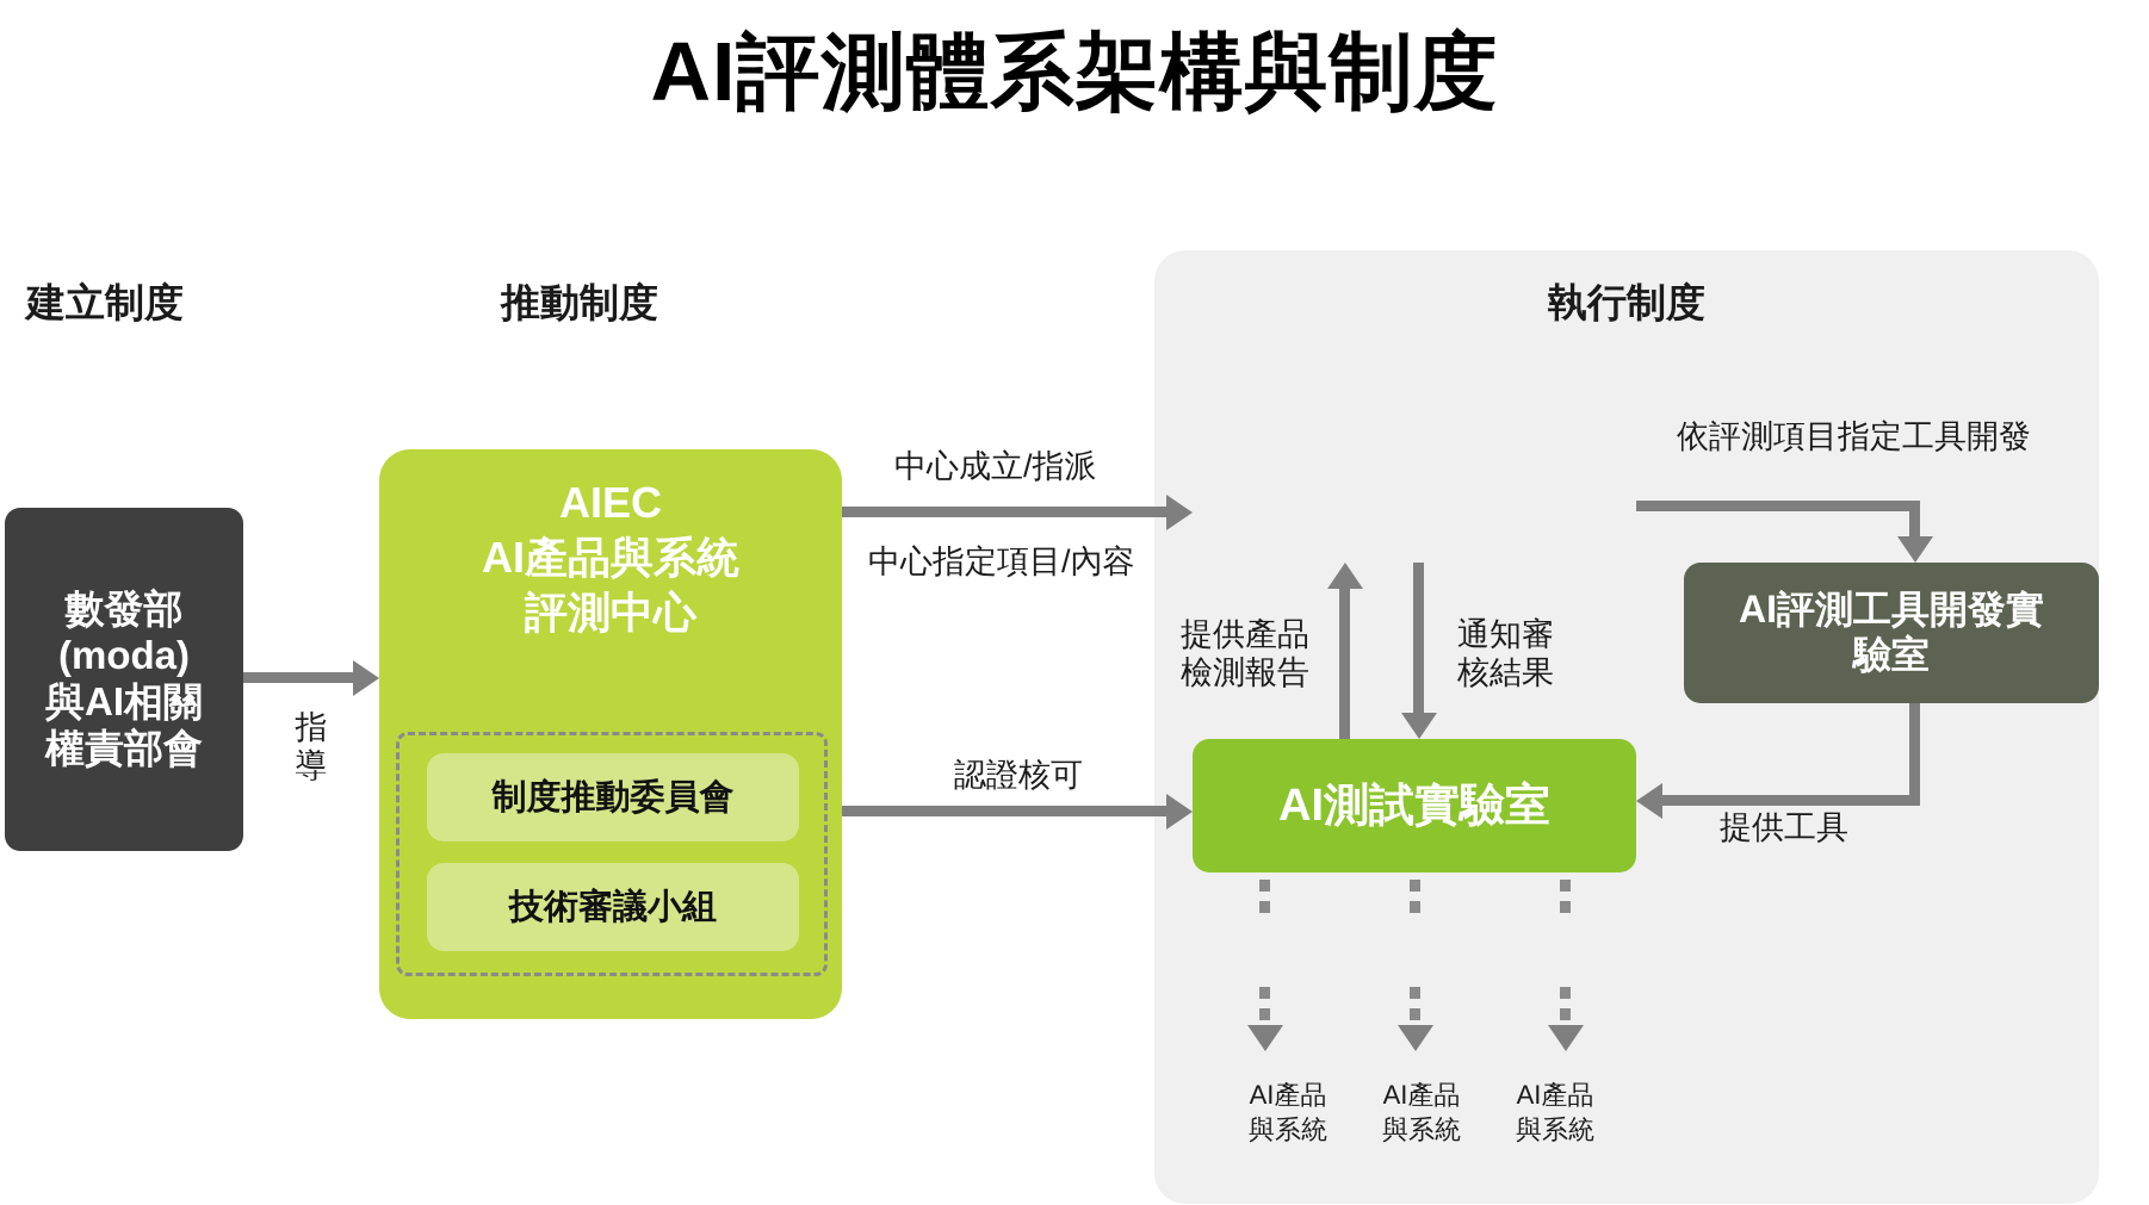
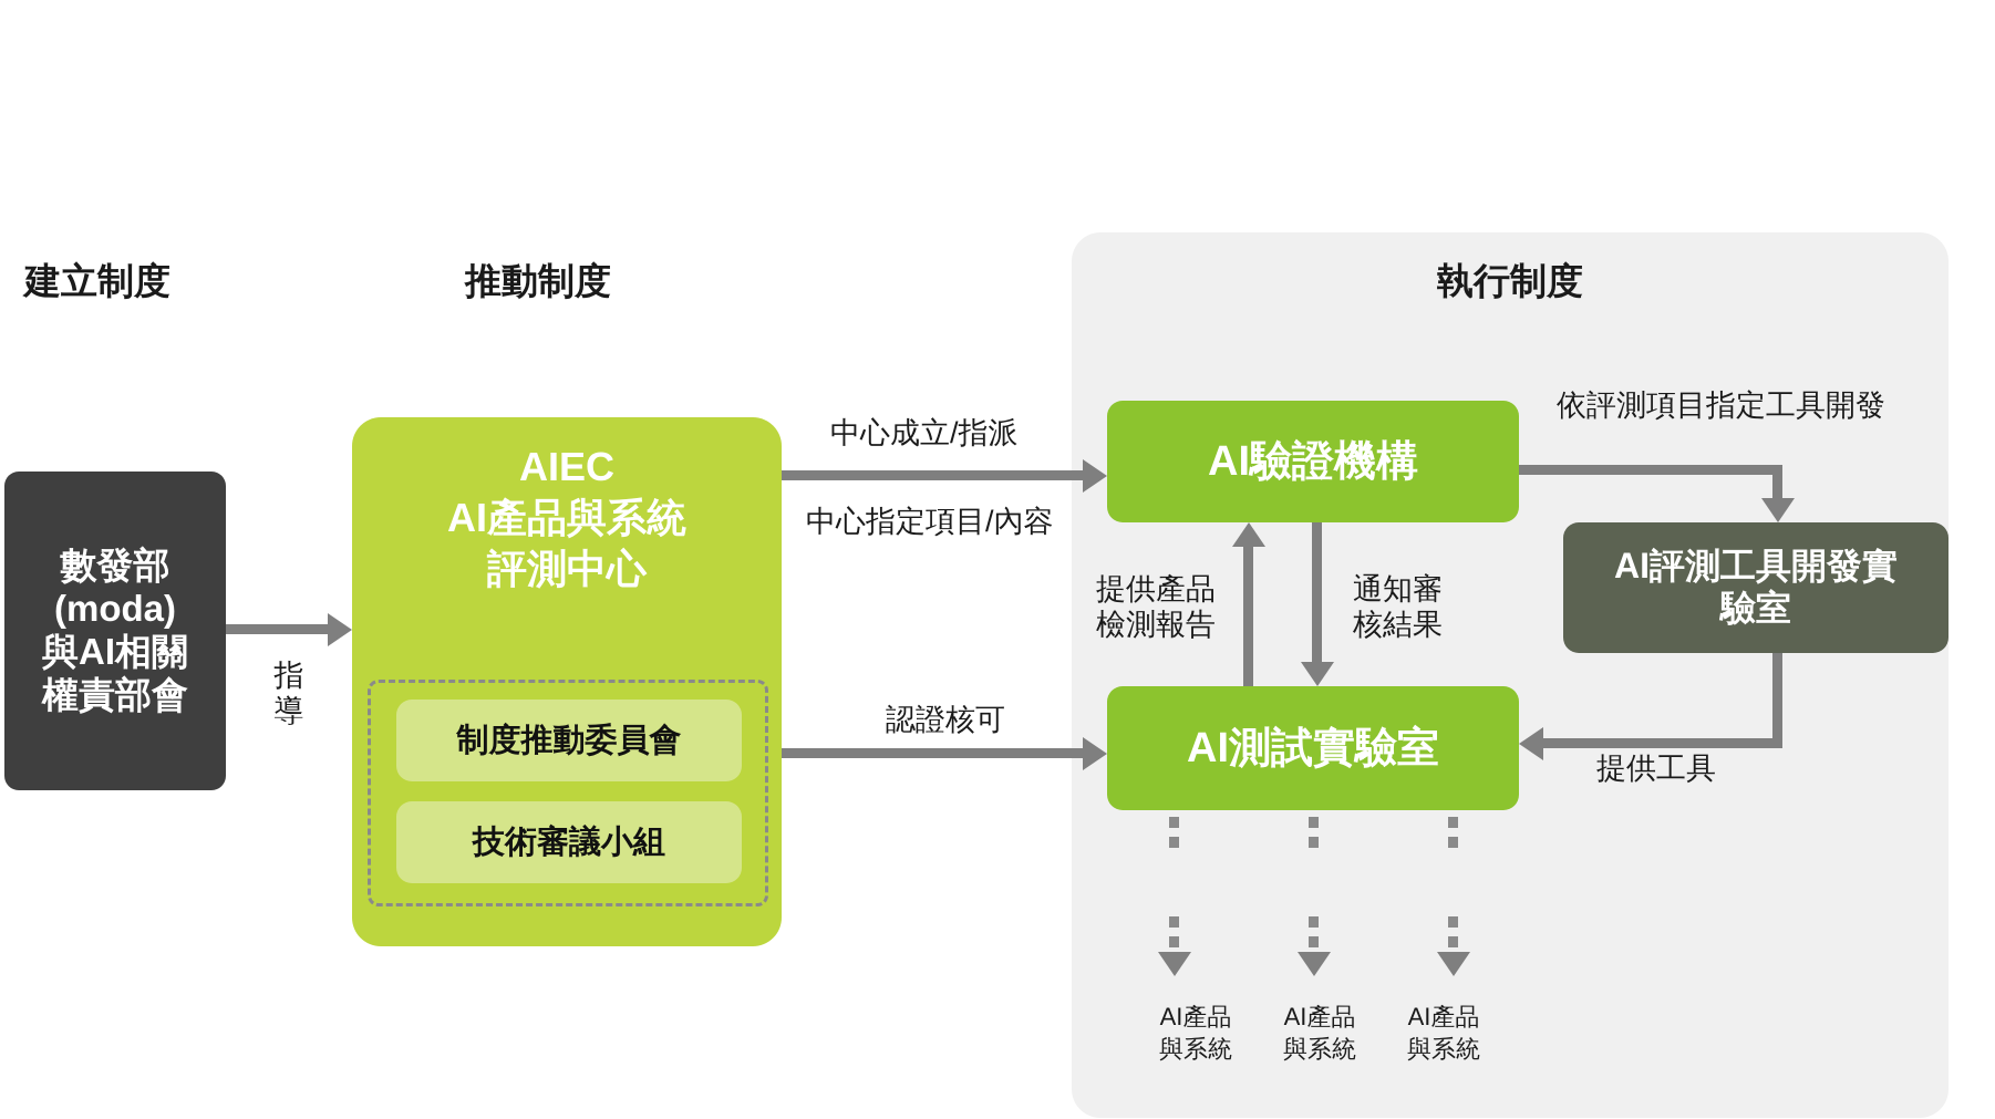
- AI評測體系架構與制度
  建立制度
  推動制度
  執行制度
  數發部
  (moda)
  與AI相關
  權責部會
  指
  導
  AIEC
  AI產品與系統
  評測中心
  制度推動委員會
  技術審議小組
  中心成立/指派
  中心指定項目/內容
  認證核可
+ AI驗證機構
  提供產品
  檢測報告
  通知審
  核結果
  依評測項目指定工具開發
  AI評測工具開發實
  驗室
  提供工具
  AI測試實驗室
  AI產品
  與系統
  AI產品
  與系統
  AI產品
  與系統
